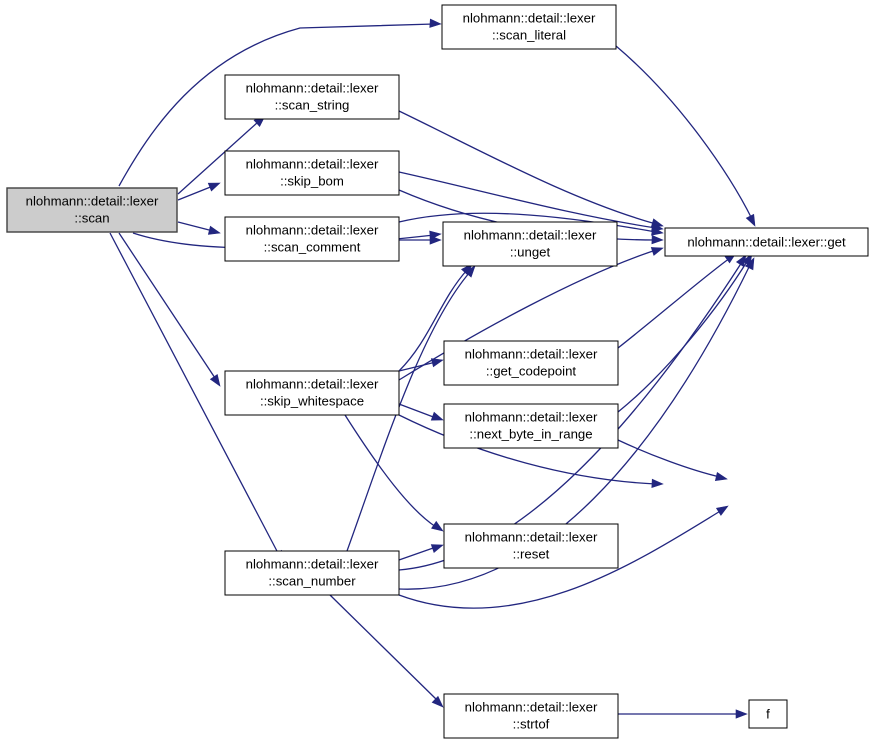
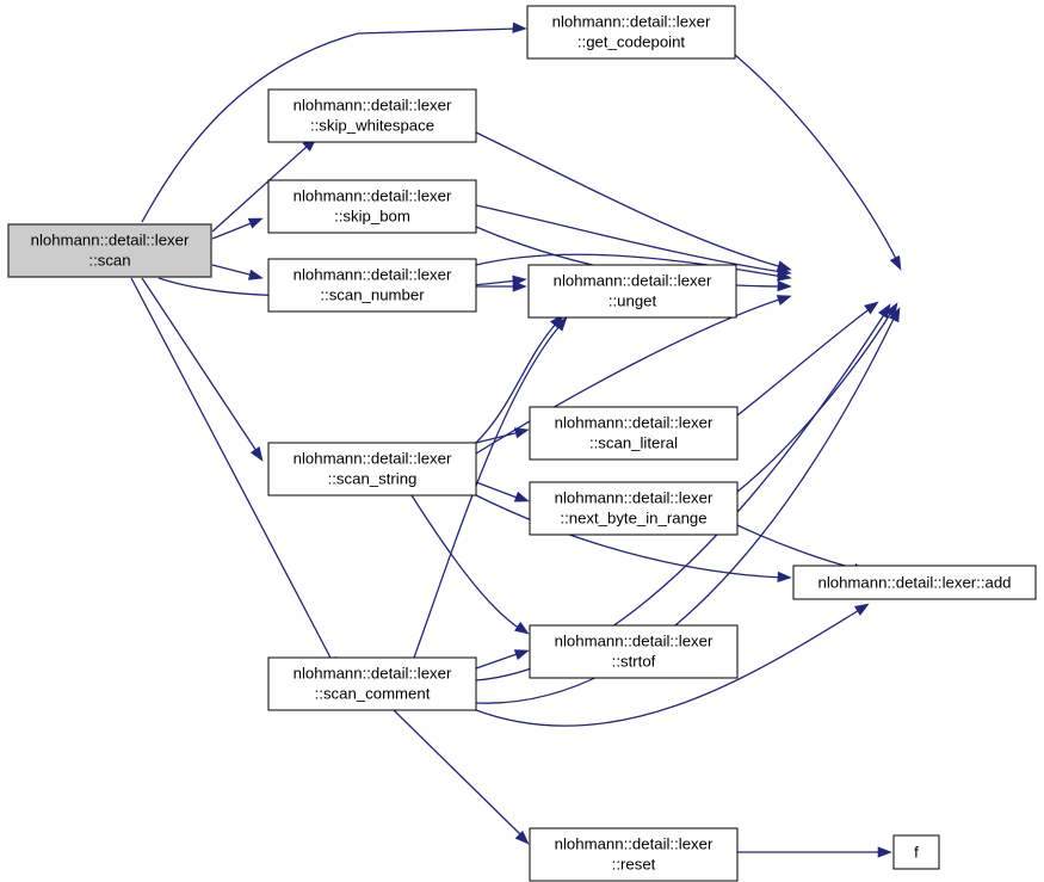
  nlohmann::detail::lexer
  ::scan
  nlohmann::detail::lexer
- ::scan_literal
+ ::get_codepoint
  nlohmann::detail::lexer
- ::scan_string
+ ::skip_whitespace
  nlohmann::detail::lexer
  ::skip_bom
  nlohmann::detail::lexer
- ::scan_comment
+ ::scan_number
  nlohmann::detail::lexer
  ::unget
- nlohmann::detail::lexer::get
  nlohmann::detail::lexer
- ::get_codepoint
+ ::scan_literal
  nlohmann::detail::lexer
  ::next_byte_in_range
  nlohmann::detail::lexer
- ::skip_whitespace
+ ::scan_string
+ nlohmann::detail::lexer::add
  nlohmann::detail::lexer
- ::reset
+ ::strtof
  nlohmann::detail::lexer
- ::scan_number
+ ::scan_comment
  nlohmann::detail::lexer
- ::strtof
+ ::reset
  f
